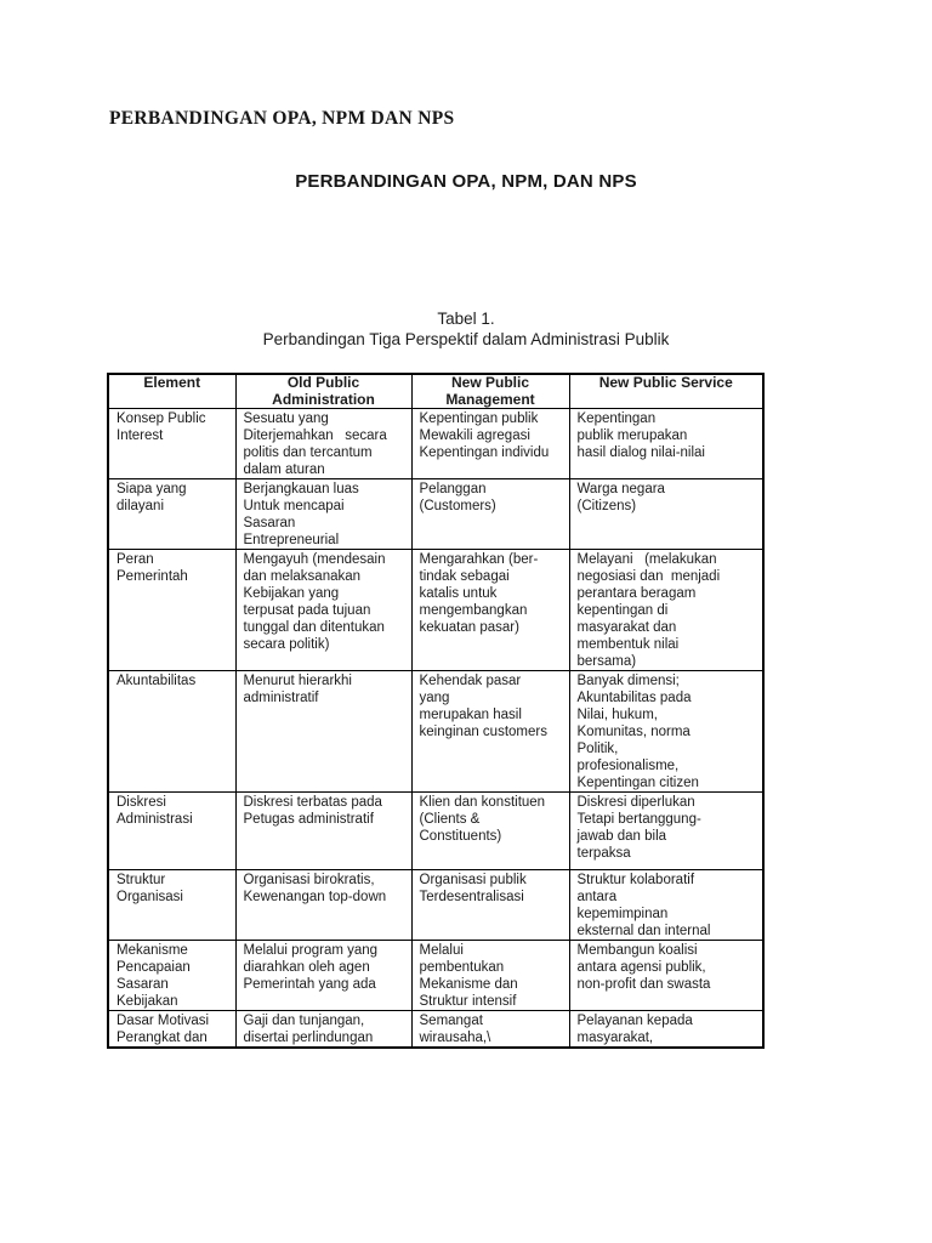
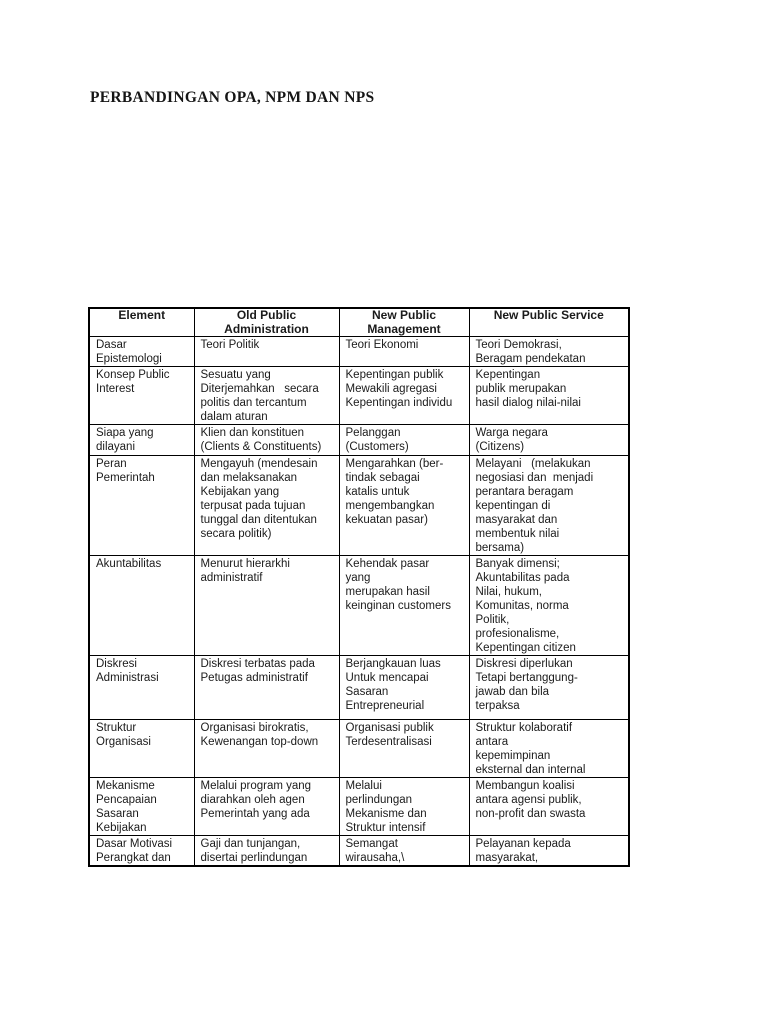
  PERBANDINGAN OPA, NPM DAN NPS
- PERBANDINGAN OPA, NPM, DAN NPS
- Tabel 1. Perbandingan Tiga Perspektif dalam Administrasi Publik
  Element	Old Public Administration	New Public Management	New Public Service
+ Dasar Epistemologi	Teori Politik	Teori Ekonomi	Teori Demokrasi, Beragam pendekatan
  Konsep Public Interest	Sesuatu yang Diterjemahkan secara politis dan tercantum dalam aturan	Kepentingan publik Mewakili agregasi Kepentingan individu	Kepentingan publik merupakan hasil dialog nilai-nilai
- Siapa yang dilayani	Berjangkauan luas Untuk mencapai Sasaran Entrepreneurial	Pelanggan (Customers)	Warga negara (Citizens)
+ Siapa yang dilayani	Klien dan konstituen (Clients & Constituents)	Pelanggan (Customers)	Warga negara (Citizens)
  Peran Pemerintah	Mengayuh (mendesain dan melaksanakan Kebijakan yang terpusat pada tujuan tunggal dan ditentukan secara politik)	Mengarahkan (ber- tindak sebagai katalis untuk mengembangkan kekuatan pasar)	Melayani (melakukan negosiasi dan menjadi perantara beragam kepentingan di masyarakat dan membentuk nilai bersama)
  Akuntabilitas	Menurut hierarkhi administratif	Kehendak pasar yang merupakan hasil keinginan customers	Banyak dimensi; Akuntabilitas pada Nilai, hukum, Komunitas, norma Politik, profesionalisme, Kepentingan citizen
- Diskresi Administrasi	Diskresi terbatas pada Petugas administratif	Klien dan konstituen (Clients & Constituents)	Diskresi diperlukan Tetapi bertanggung- jawab dan bila terpaksa
+ Diskresi Administrasi	Diskresi terbatas pada Petugas administratif	Berjangkauan luas Untuk mencapai Sasaran Entrepreneurial	Diskresi diperlukan Tetapi bertanggung- jawab dan bila terpaksa
  Struktur Organisasi	Organisasi birokratis, Kewenangan top-down	Organisasi publik Terdesentralisasi	Struktur kolaboratif antara kepemimpinan eksternal dan internal
- Mekanisme Pencapaian Sasaran Kebijakan	Melalui program yang diarahkan oleh agen Pemerintah yang ada	Melalui pembentukan Mekanisme dan Struktur intensif	Membangun koalisi antara agensi publik, non-profit dan swasta
+ Mekanisme Pencapaian Sasaran Kebijakan	Melalui program yang diarahkan oleh agen Pemerintah yang ada	Melalui perlindungan Mekanisme dan Struktur intensif	Membangun koalisi antara agensi publik, non-profit dan swasta
  Dasar Motivasi Perangkat dan	Gaji dan tunjangan, disertai perlindungan	Semangat wirausaha,\	Pelayanan kepada masyarakat,
